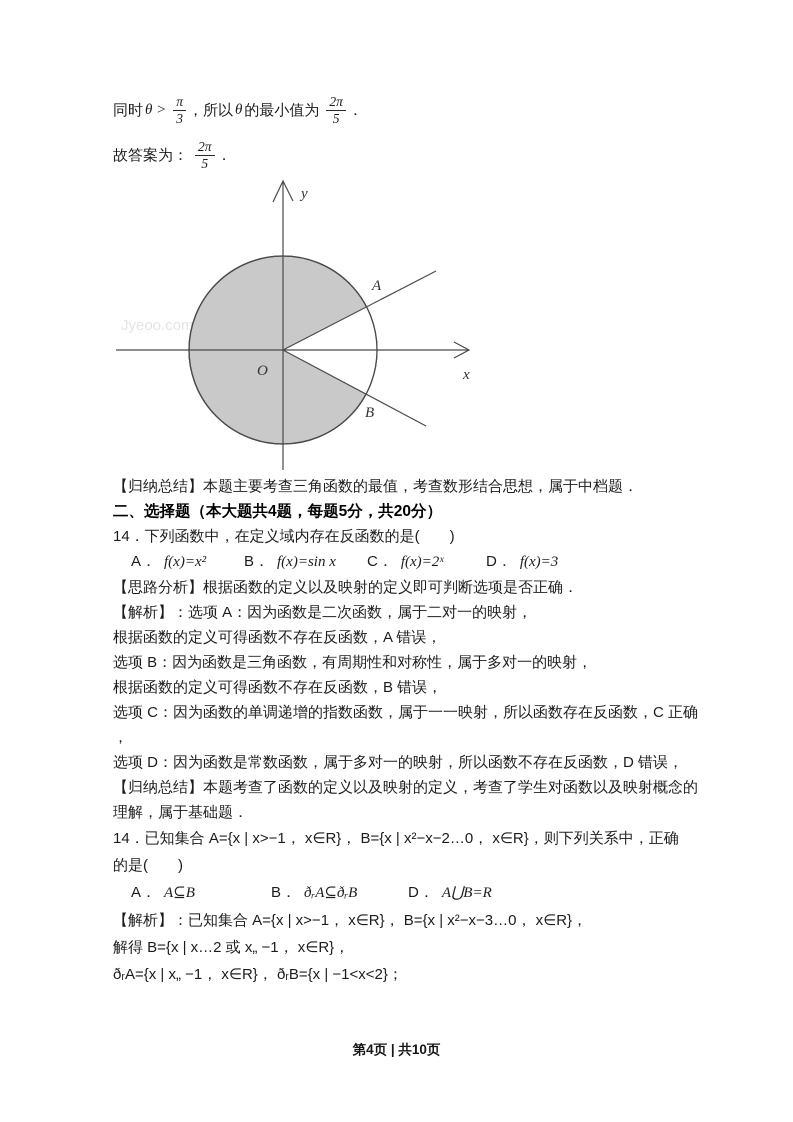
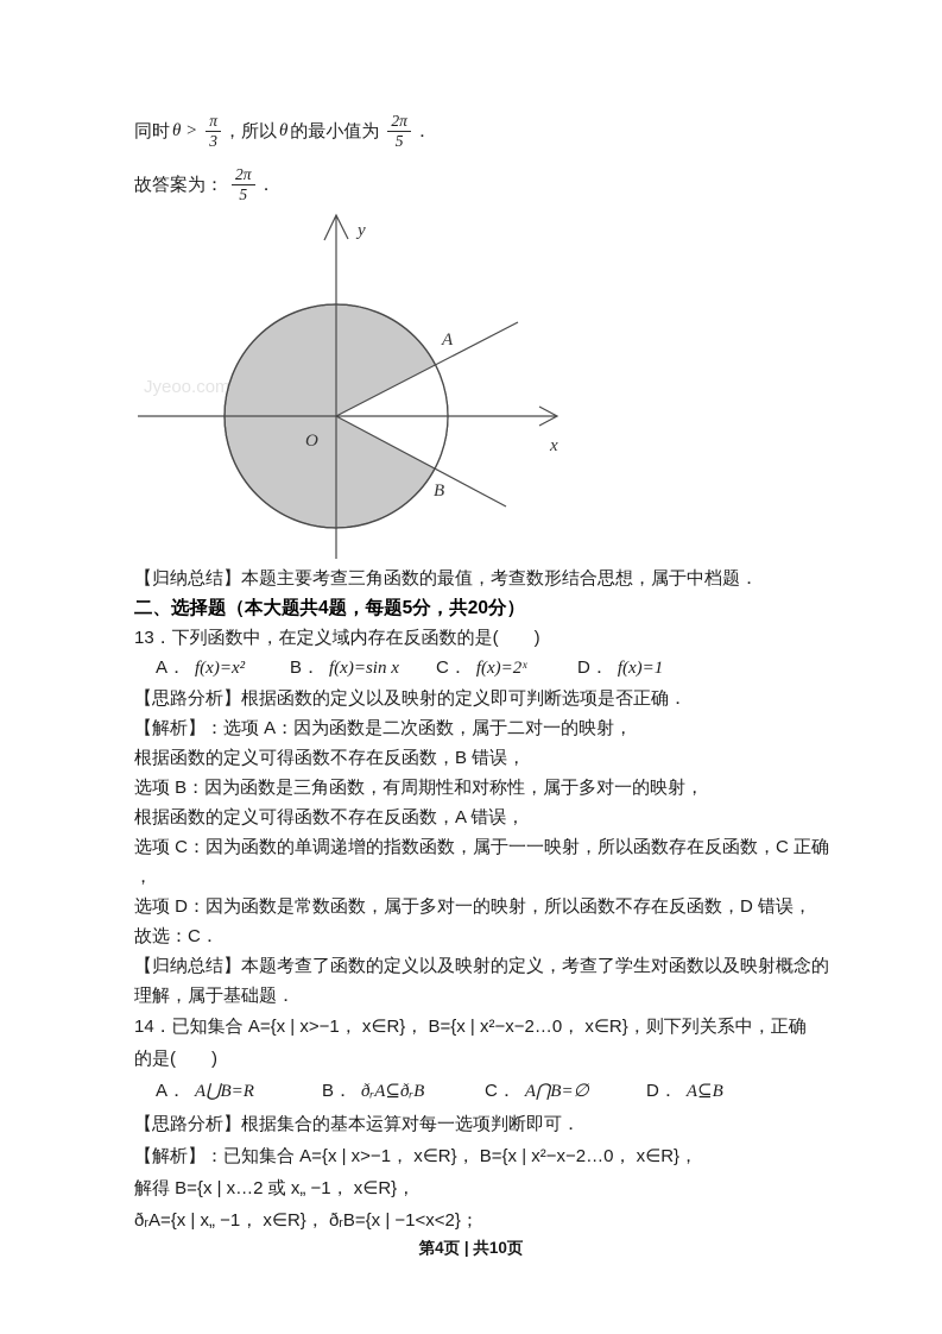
  同时
  θ >
  π
  3
  ，所以
  θ
  的最小值为
  2π
  5
  ．
  故答案为：
  2π
  5
  ．
  Jyeoo.com
  y
  x
  O
  A
  B
  【归纳总结】本题主要考查三角函数的最值，考查数形结合思想，属于中档题．
  二、选择题（本大题共4题，每题5分，共20分）
- 14．下列函数中，在定义域内存在反函数的是( )
+ 13．下列函数中，在定义域内存在反函数的是( )
  A． f(x)=x²
  B． f(x)=sin x
  C． f(x)=2ˣ
- D． f(x)=3
+ D． f(x)=1
  【思路分析】根据函数的定义以及映射的定义即可判断选项是否正确．
  【解析】：选项 A：因为函数是二次函数，属于二对一的映射，
- 根据函数的定义可得函数不存在反函数，A 错误，
+ 根据函数的定义可得函数不存在反函数，B 错误，
  选项 B：因为函数是三角函数，有周期性和对称性，属于多对一的映射，
- 根据函数的定义可得函数不存在反函数，B 错误，
+ 根据函数的定义可得函数不存在反函数，A 错误，
  选项 C：因为函数的单调递增的指数函数，属于一一映射，所以函数存在反函数，C 正确
  ，
  选项 D：因为函数是常数函数，属于多对一的映射，所以函数不存在反函数，D 错误，
+ 故选：C．
  【归纳总结】本题考查了函数的定义以及映射的定义，考查了学生对函数以及映射概念的
  理解，属于基础题．
  14．已知集合 A={x | x>−1， x∈R}， B={x | x²−x−2…0， x∈R}，则下列关系中，正确
  的是( )
- A． A⊆B
+ A． A⋃B=R
  B． ðᵣA⊆ðᵣB
+ C． A⋂B=∅
- D． A⋃B=R
+ D． A⊆B
+ 【思路分析】根据集合的基本运算对每一选项判断即可．
- 【解析】：已知集合 A={x | x>−1， x∈R}， B={x | x²−x−3…0， x∈R}，
+ 【解析】：已知集合 A={x | x>−1， x∈R}， B={x | x²−x−2…0， x∈R}，
  解得 B={x | x…2 或 x„ −1， x∈R}，
  ðᵣA={x | x„ −1， x∈R}， ðᵣB={x | −1<x<2}；
  第4页 | 共10页
